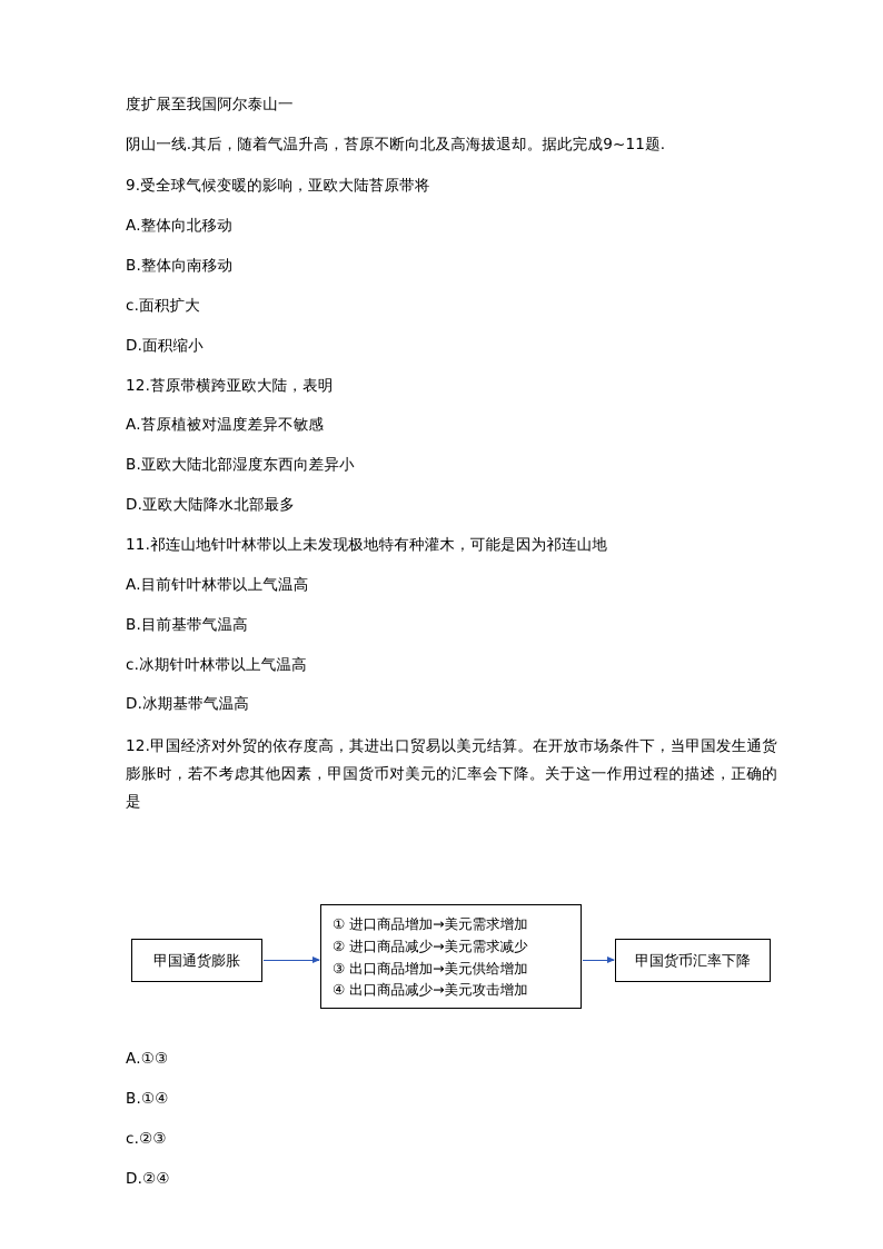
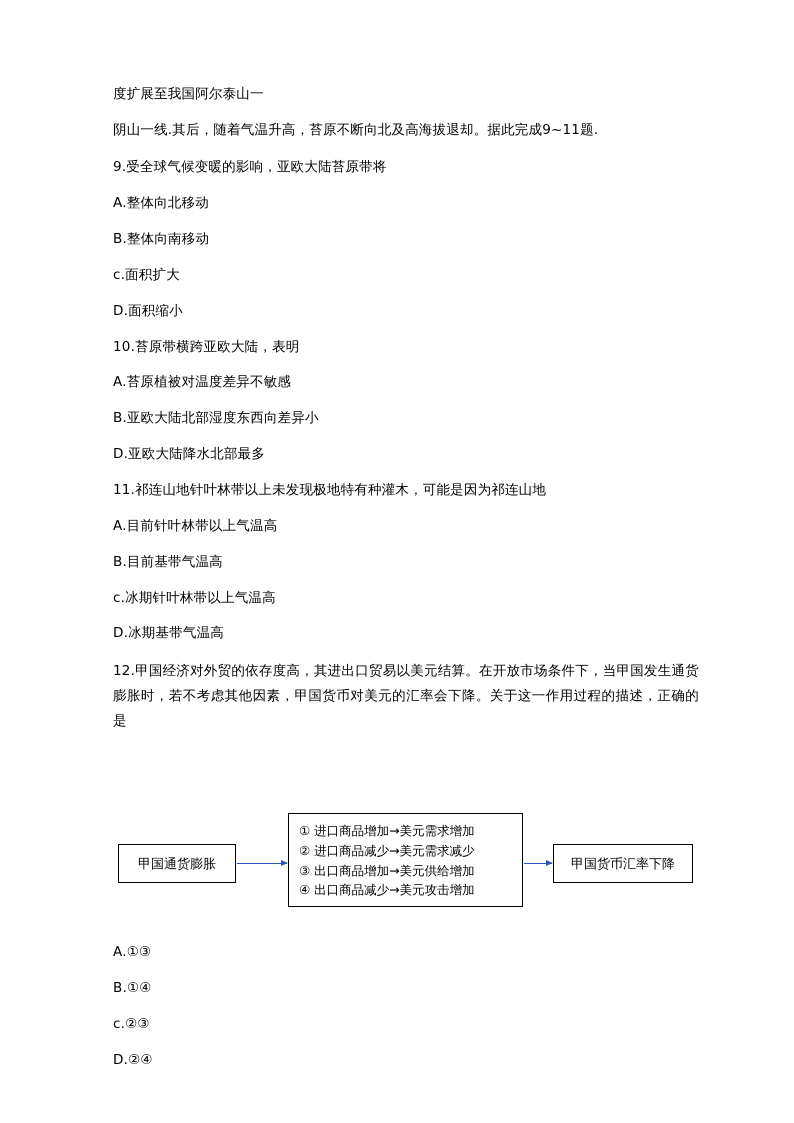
  度扩展至我国阿尔泰山一
  阴山一线.其后，随着气温升高，苔原不断向北及高海拔退却。据此完成9~11题.
  9.受全球气候变暖的影响，亚欧大陆苔原带将
  A.整体向北移动
  B.整体向南移动
  c.面积扩大
  D.面积缩小
- 12.苔原带横跨亚欧大陆，表明
+ 10.苔原带横跨亚欧大陆，表明
  A.苔原植被对温度差异不敏感
  B.亚欧大陆北部湿度东西向差异小
  D.亚欧大陆降水北部最多
  11.祁连山地针叶林带以上未发现极地特有种灌木，可能是因为祁连山地
  A.目前针叶林带以上气温高
  B.目前基带气温高
  c.冰期针叶林带以上气温高
  D.冰期基带气温高
  12.甲国经济对外贸的依存度高，其进出口贸易以美元结算。在开放市场条件下，当甲国发生通货膨胀时，若不考虑其他因素，甲国货币对美元的汇率会下降。关于这一作用过程的描述，正确的是
  甲国通货膨胀
  ① 进口商品增加→美元需求增加
  ② 进口商品减少→美元需求减少
  ③ 出口商品增加→美元供给增加
  ④ 出口商品减少→美元攻击增加
  甲国货币汇率下降
  A.①③
  B.①④
  c.②③
  D.②④
